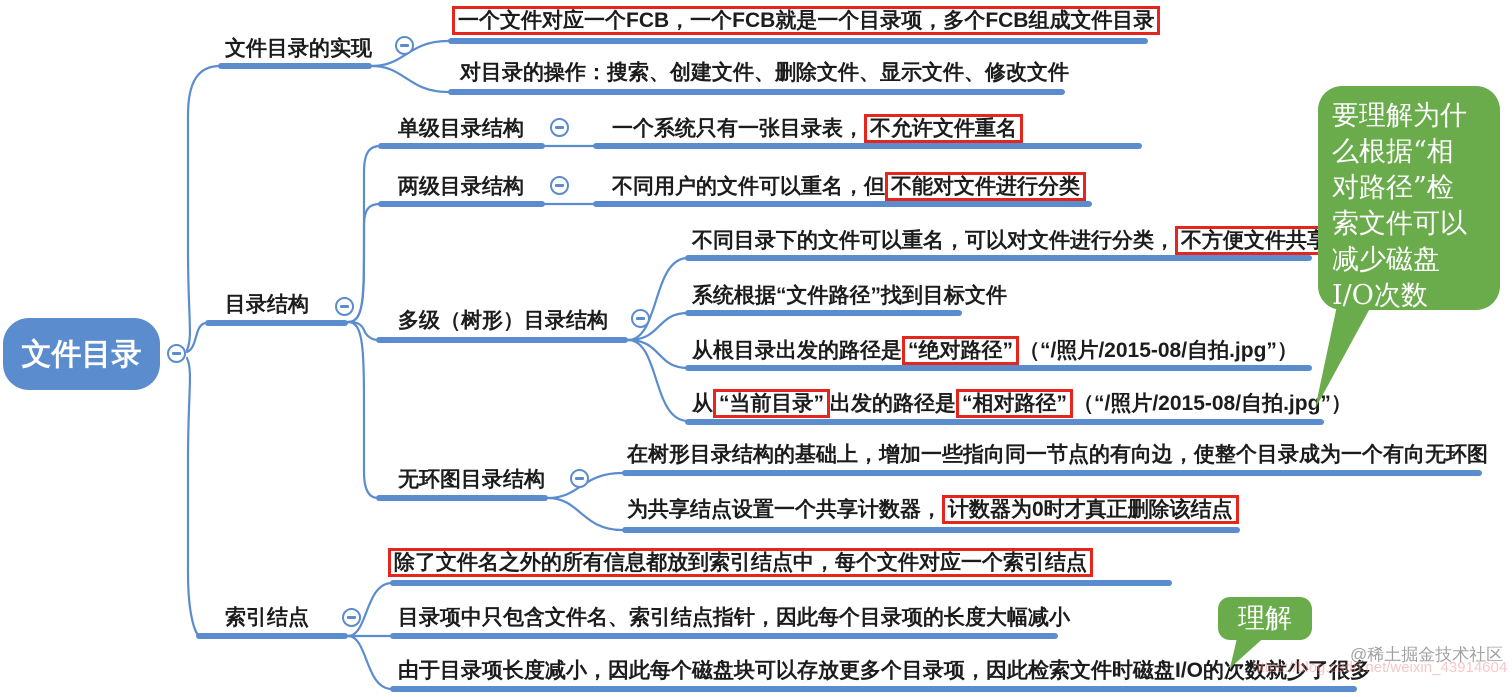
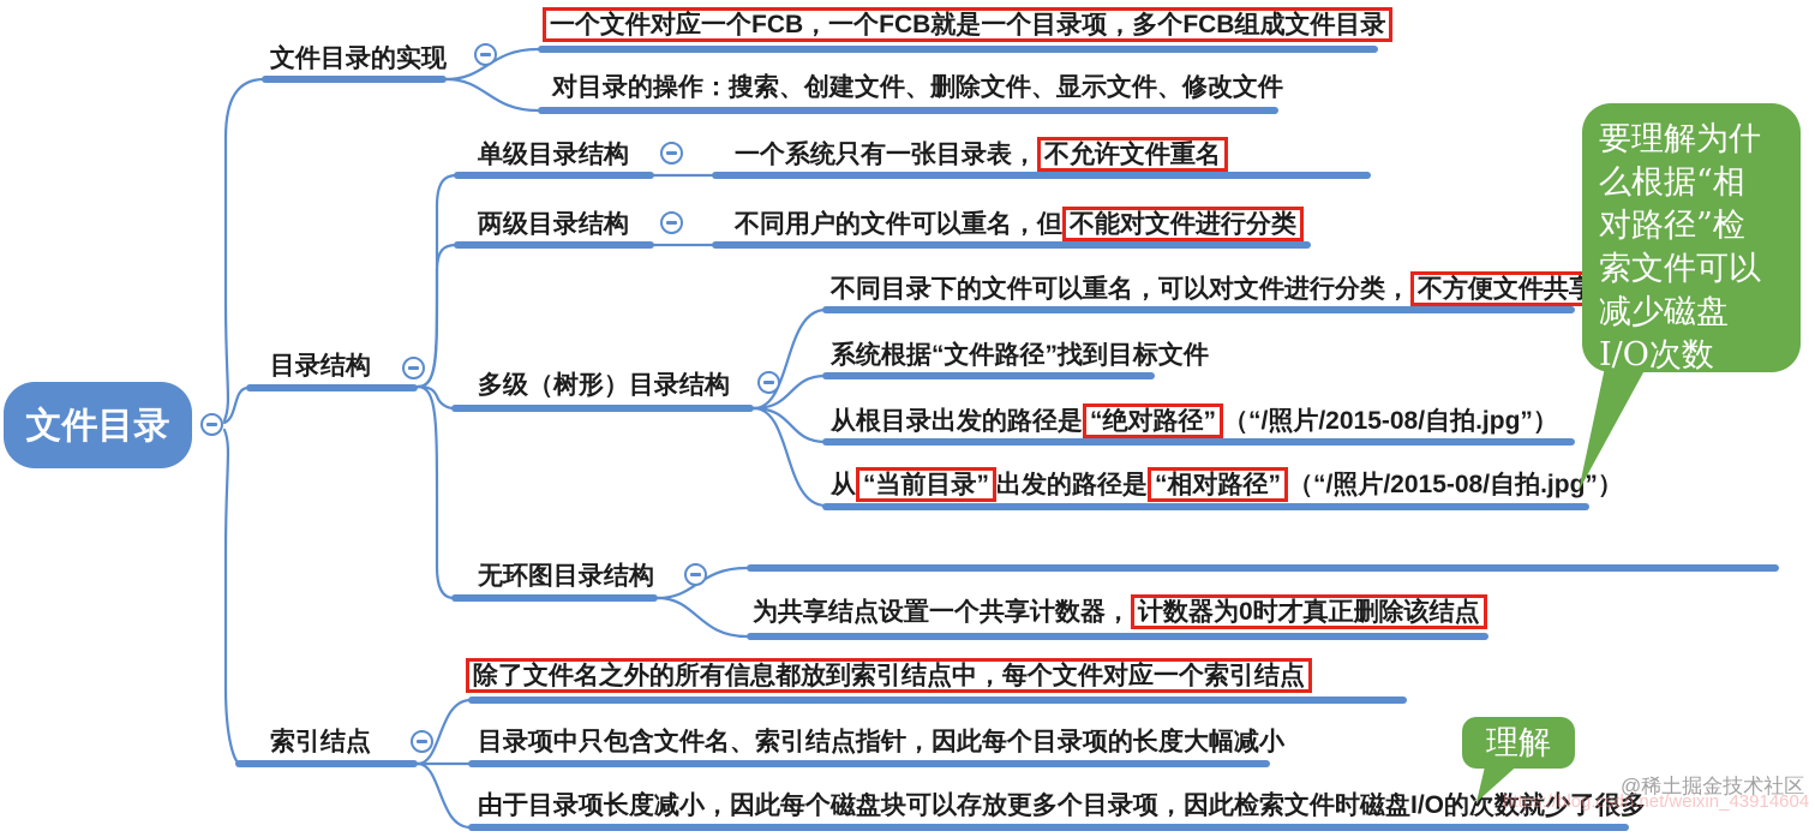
  文件目录
  文件目录的实现
  一个文件对应一个FCB，一个FCB就是一个目录项，多个FCB组成文件目录
  对目录的操作：搜索、创建文件、删除文件、显示文件、修改文件
  目录结构
  单级目录结构
  一个系统只有一张目录表， 不允许文件重名
  两级目录结构
  不同用户的文件可以重名，但 不能对文件进行分类
  多级（树形）目录结构
  不同目录下的文件可以重名，可以对文件进行分类， 不方便文件共
  系统根据“文件路径”找到目标文件
  从根目录出发的路径是 “绝对路径” （“/照片/2015-08/自拍.jpg”）
  从 “当前目录” 出发的路径是 “相对路径” （“/照片/2015-08/自拍.jpg”）
  无环图目录结构
- 在树形目录结构的基础上，增加一些指向同一节点的有向边，使整个目录成为一个有向无环图
  为共享结点设置一个共享计数器， 计数器为0时才真正删除该结点
  索引结点
  除了文件名之外的所有信息都放到索引结点中，每个文件对应一个索引结点
  目录项中只包含文件名、索引结点指针，因此每个目录项的长度大幅减小
  由于目录项长度减小，因此每个磁盘块可以存放更多个目录项，因此检索文件时磁盘I/O的次数就少了很多
  要理解为什
  么根据“相
  对路径”检
  索文件可以
  减少磁盘
  I/O次数
  理解
  @稀土掘金技术社区
  https://blog.csdn.net/weixin_43914604
